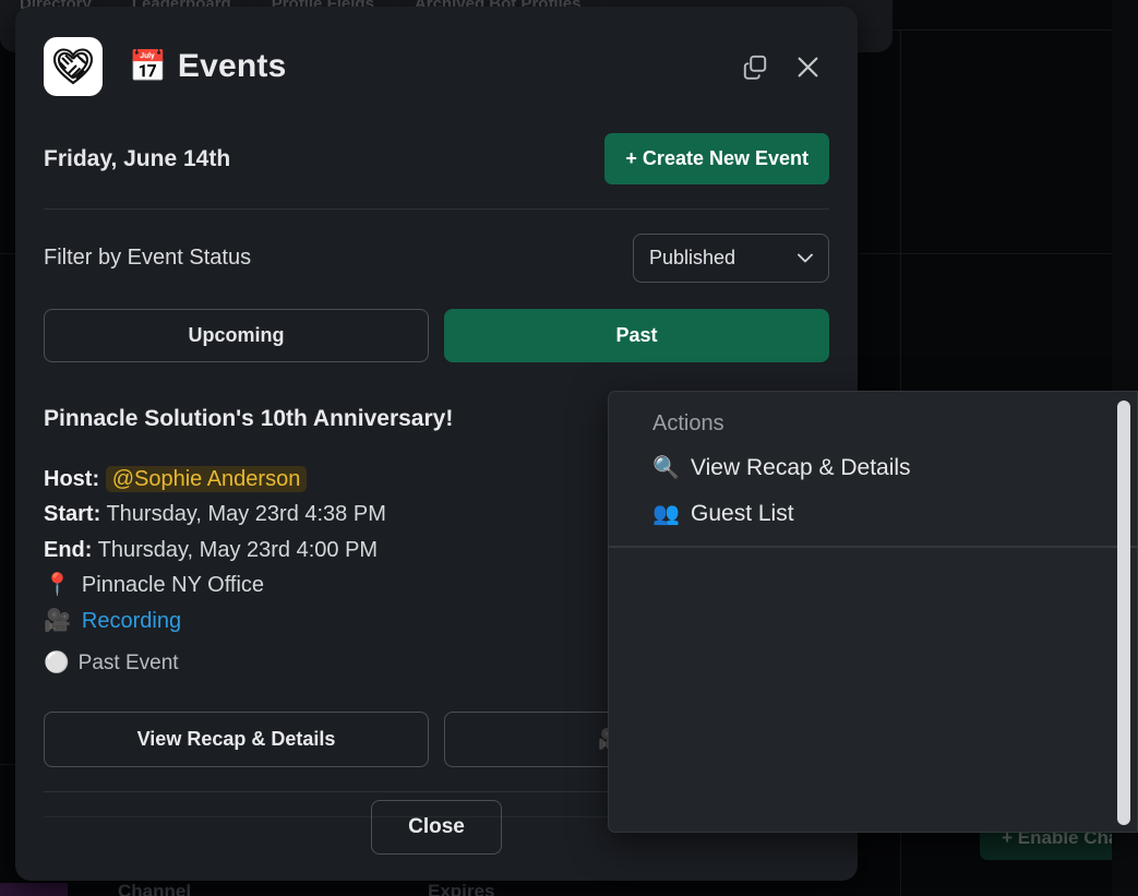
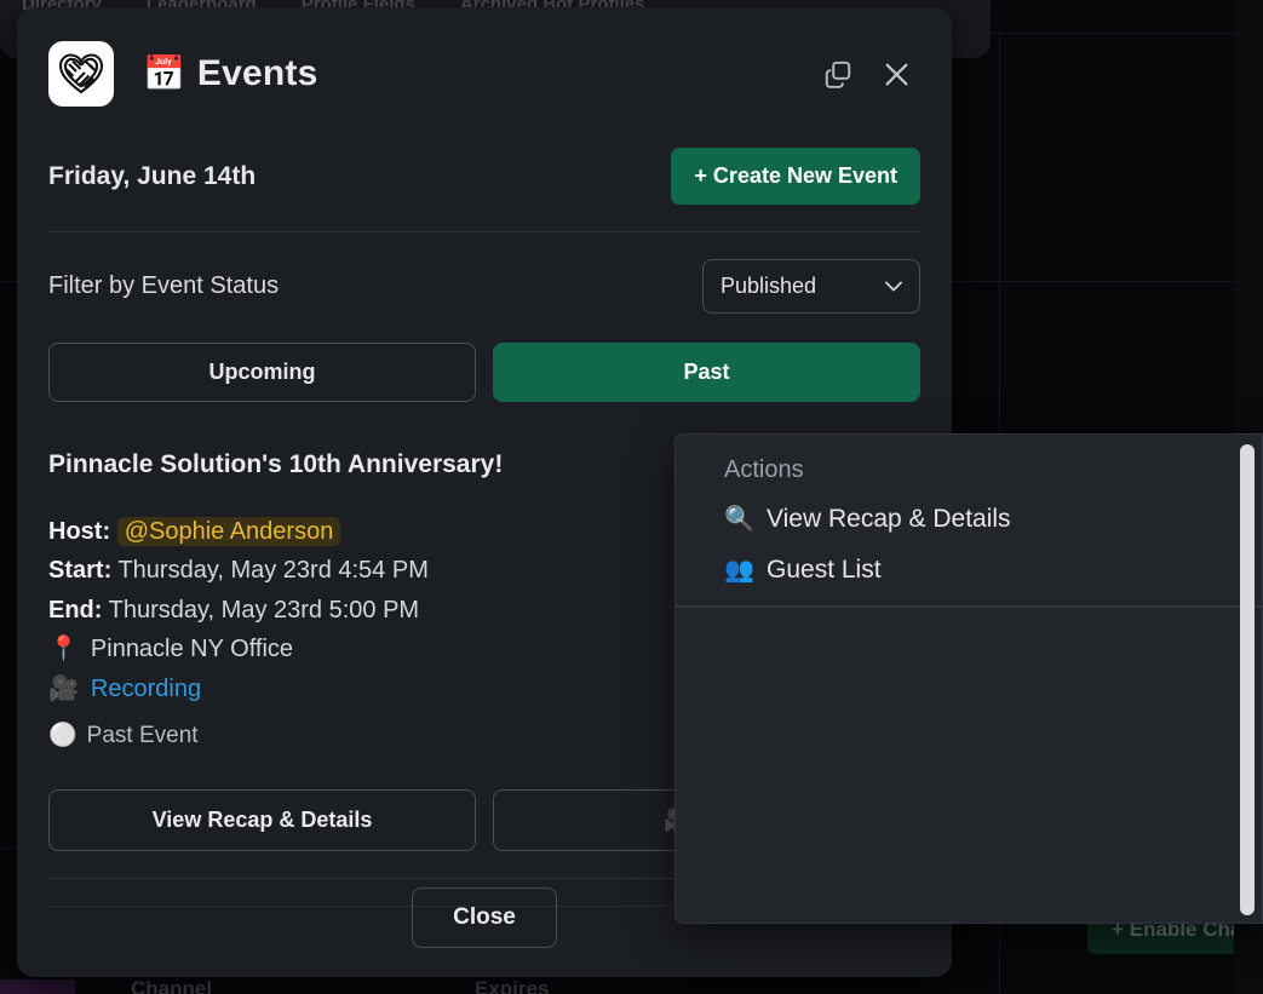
  Directory
  Leaderboard
  Profile Fields
  Archived Bot Profiles
  + Enable Ch
  Channel
  Expires
  📅
  Events
  Friday, June 14th
  + Create New Event
  Filter by Event Status
  Published
  Upcoming
  Past
  Pinnacle Solution's 10th Anniversary!
  Host: @Sophie Anderson
- Start: Thursday, May 23rd 4:38 PM
+ Start: Thursday, May 23rd 4:54 PM
- End: Thursday, May 23rd 4:00 PM
+ End: Thursday, May 23rd 5:00 PM
  📍
  Pinnacle NY Office
  🎥
  Recording
  ⚪
  Past Event
  View Recap & Details
  Close
  Actions
  🔍
  View Recap & Details
  👥
  Guest List
